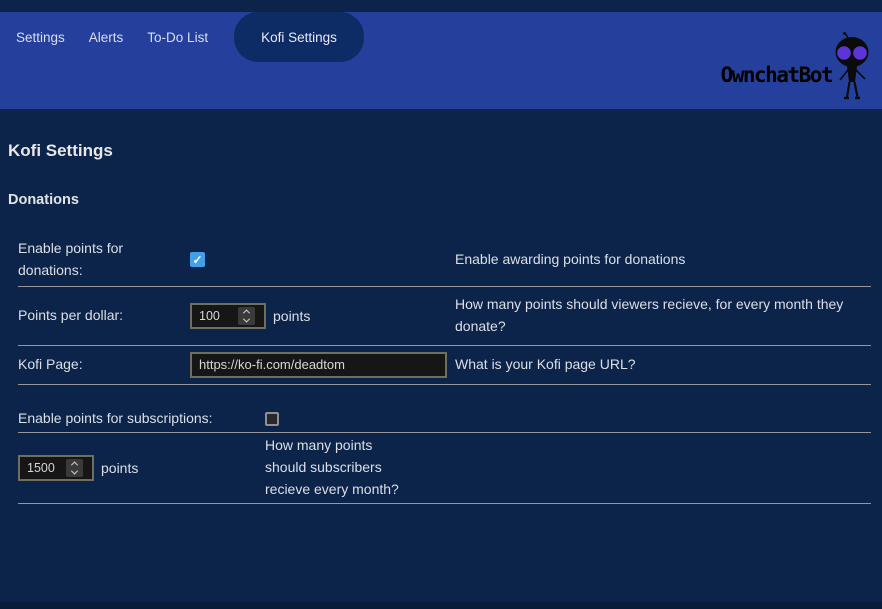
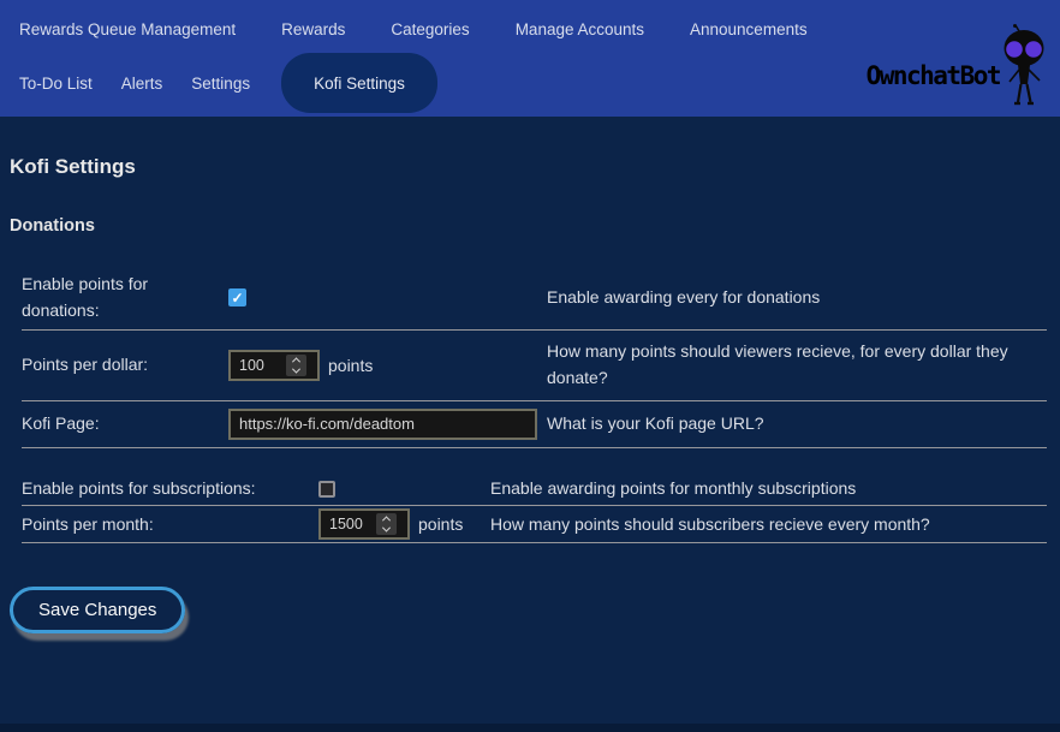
+ Rewards Queue Management
+ Rewards
+ Categories
+ Manage Accounts
+ Announcements
- Settings
+ To-Do List
  Alerts
- To-Do List
+ Settings
  Kofi Settings
  OwnchatBot
  Kofi Settings
  Donations
  Enable points for donations:
  ✓
- Enable awarding points for donations
+ Enable awarding every for donations
  Points per dollar:
  100
  points
- How many points should viewers recieve, for every month they donate?
+ How many points should viewers recieve, for every dollar they donate?
  Kofi Page:
  https://ko-fi.com/deadtom
  What is your Kofi page URL?
  Enable points for subscriptions:
+ Enable awarding points for monthly subscriptions
+ Points per month:
  1500
  points
  How many points should subscribers recieve every month?
+ Save Changes
